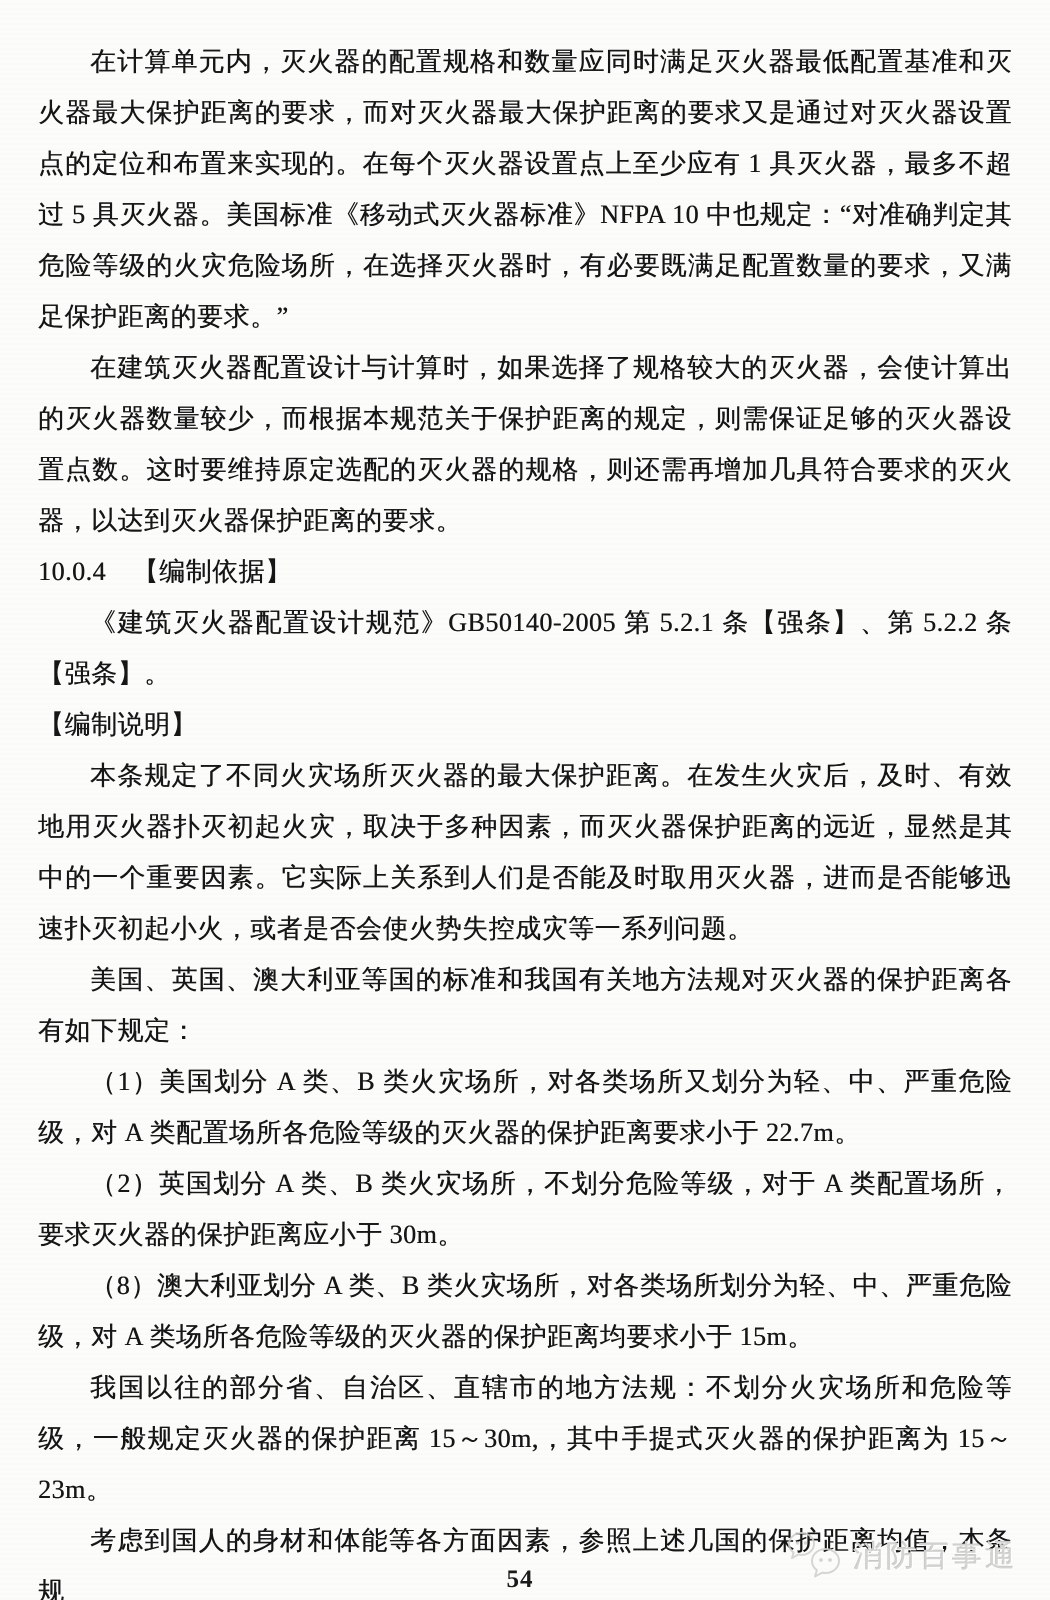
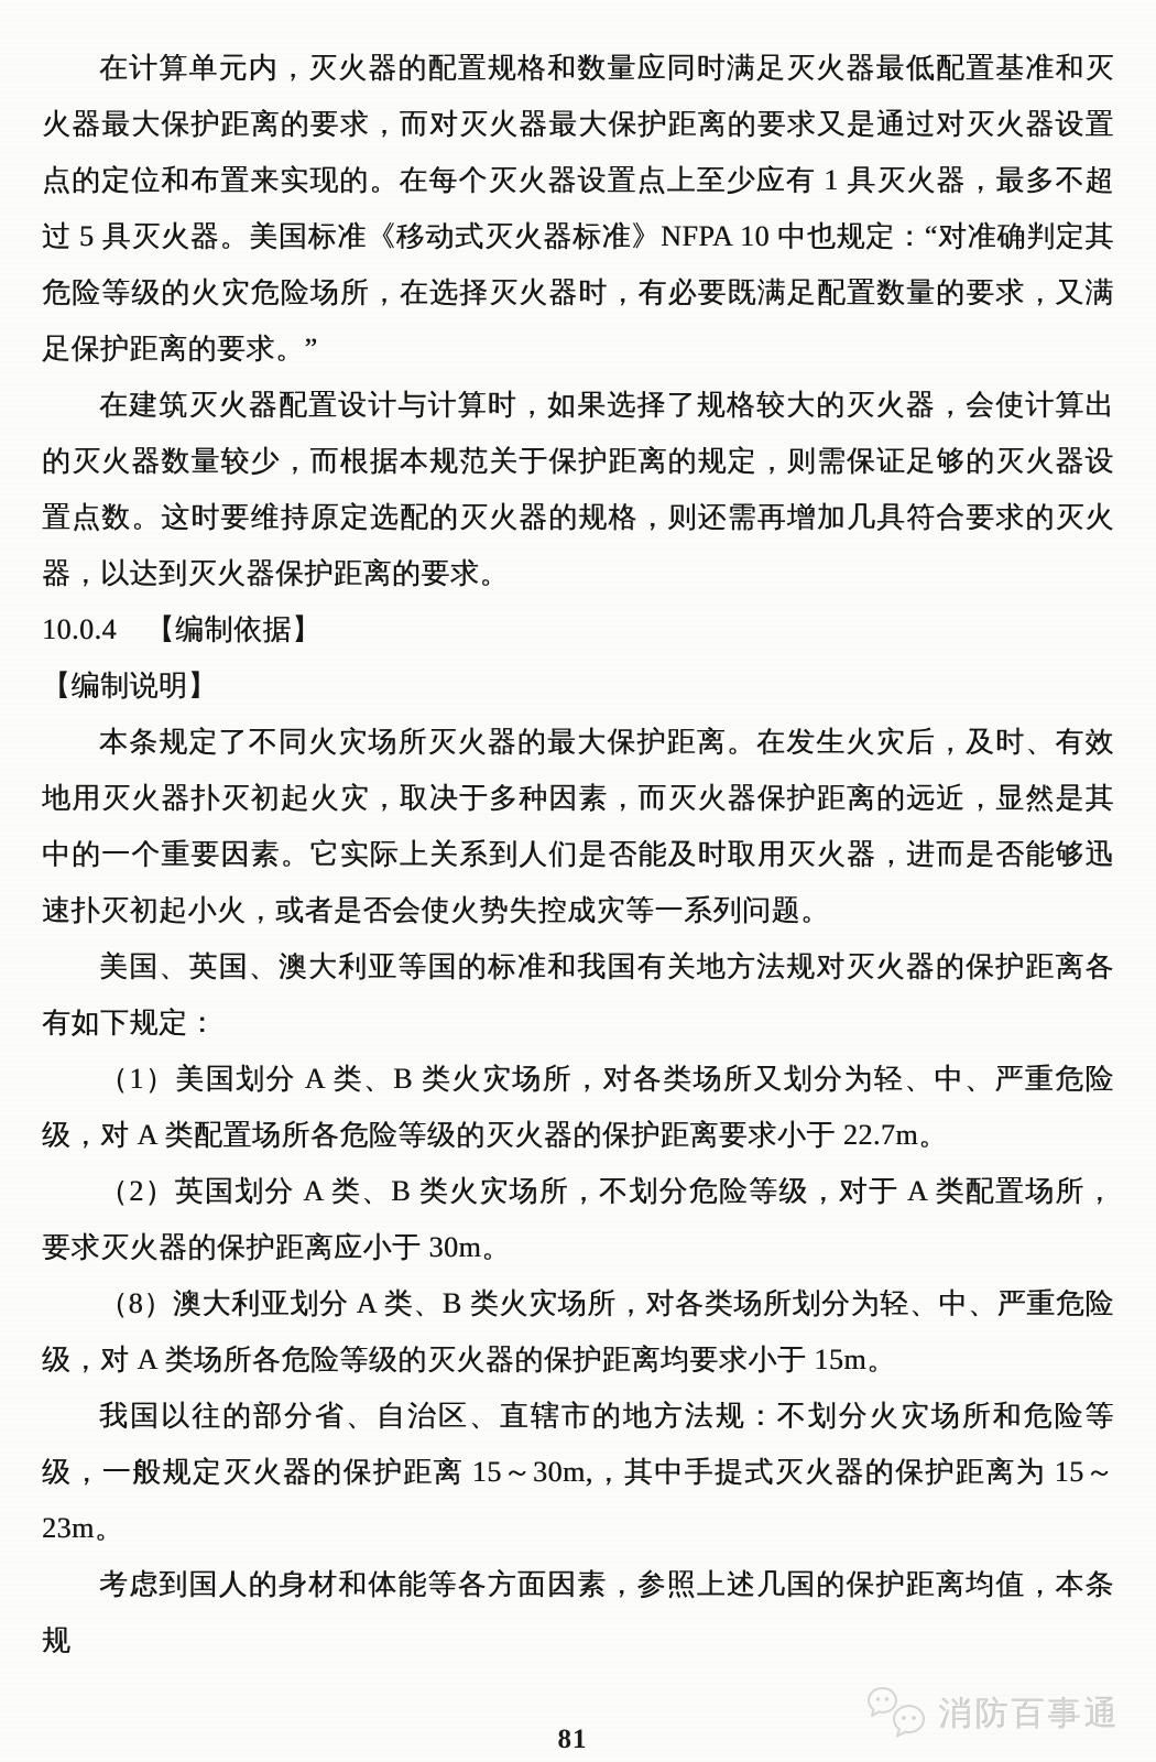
  在计算单元内，灭火器的配置规格和数量应同时满足灭火器最低配置基准和灭火器最大保护距离的要求，而对灭火器最大保护距离的要求又是通过对灭火器设置点的定位和布置来实现的。在每个灭火器设置点上至少应有 1 具灭火器，最多不超过 5 具灭火器。美国标准《移动式灭火器标准》NFPA 10 中也规定：“对准确判定其危险等级的火灾危险场所，在选择灭火器时，有必要既满足配置数量的要求，又满足保护距离的要求。”
  在建筑灭火器配置设计与计算时，如果选择了规格较大的灭火器，会使计算出的灭火器数量较少，而根据本规范关于保护距离的规定，则需保证足够的灭火器设置点数。这时要维持原定选配的灭火器的规格，则还需再增加几具符合要求的灭火器，以达到灭火器保护距离的要求。
  10.0.4 【编制依据】
- 《建筑灭火器配置设计规范》GB50140-2005 第 5.2.1 条【强条】、第 5.2.2 条【强条】。
  【编制说明】
  本条规定了不同火灾场所灭火器的最大保护距离。在发生火灾后，及时、有效地用灭火器扑灭初起火灾，取决于多种因素，而灭火器保护距离的远近，显然是其中的一个重要因素。它实际上关系到人们是否能及时取用灭火器，进而是否能够迅速扑灭初起小火，或者是否会使火势失控成灾等一系列问题。
  美国、英国、澳大利亚等国的标准和我国有关地方法规对灭火器的保护距离各有如下规定：
  （1）美国划分 A 类、B 类火灾场所，对各类场所又划分为轻、中、严重危险级，对 A 类配置场所各危险等级的灭火器的保护距离要求小于 22.7m。
  （2）英国划分 A 类、B 类火灾场所，不划分危险等级，对于 A 类配置场所，要求灭火器的保护距离应小于 30m。
  （8）澳大利亚划分 A 类、B 类火灾场所，对各类场所划分为轻、中、严重危险级，对 A 类场所各危险等级的灭火器的保护距离均要求小于 15m。
  我国以往的部分省、自治区、直辖市的地方法规：不划分火灾场所和危险等级，一般规定灭火器的保护距离 15～30m,，其中手提式灭火器的保护距离为 15～23m。
  考虑到国人的身材和体能等各方面因素，参照上述几国的保护距离均值，本条规
  消防百事通
- 54
+ 81
